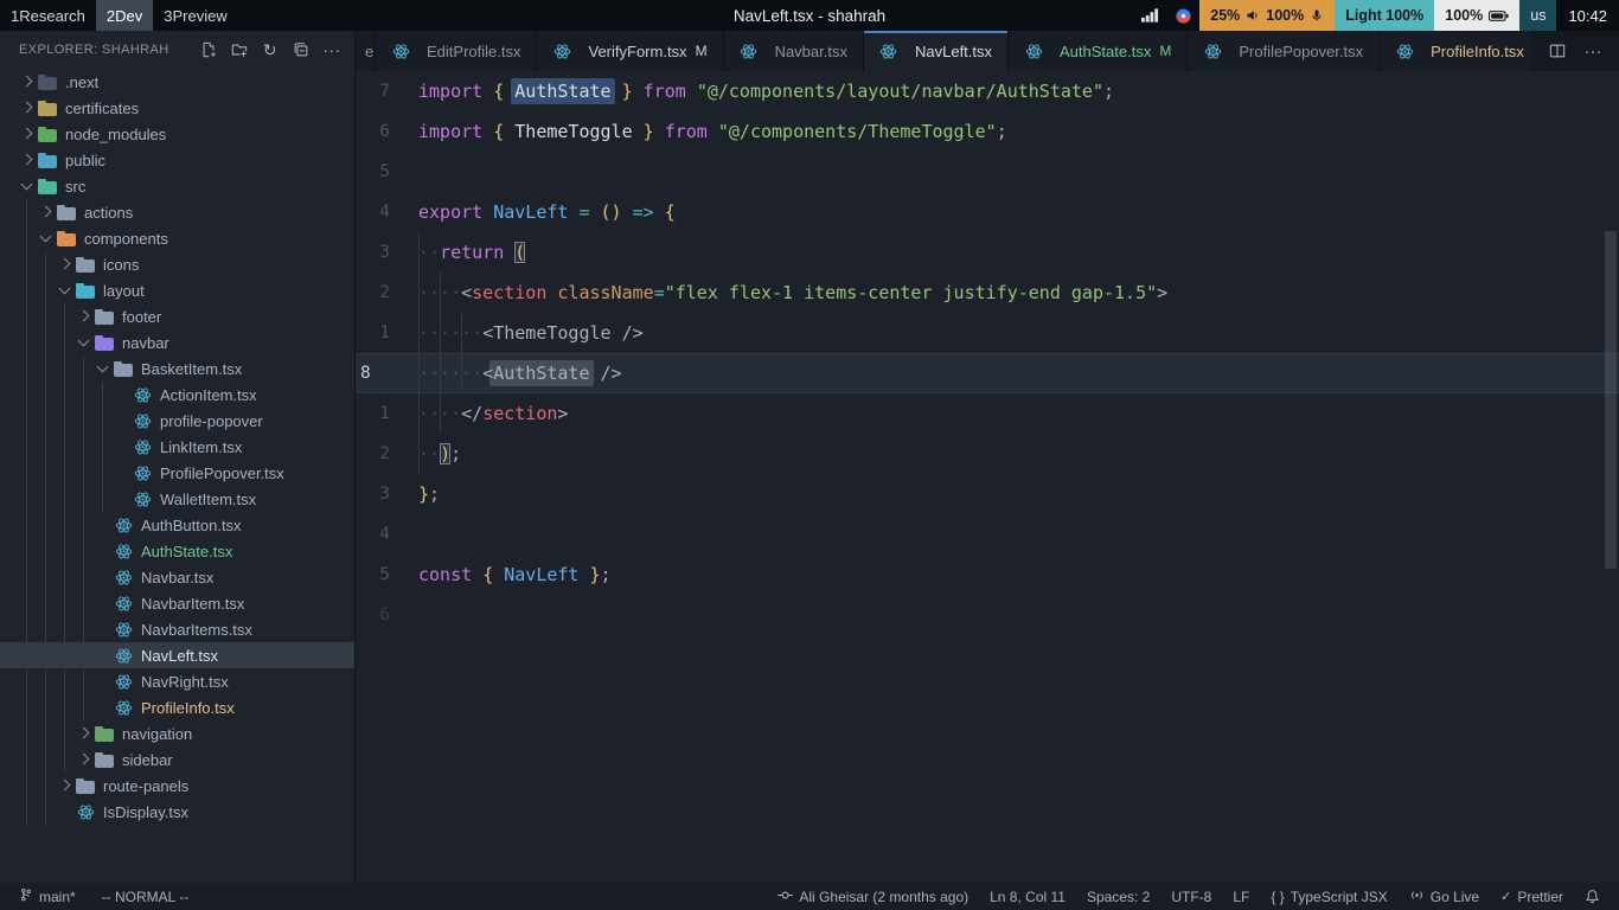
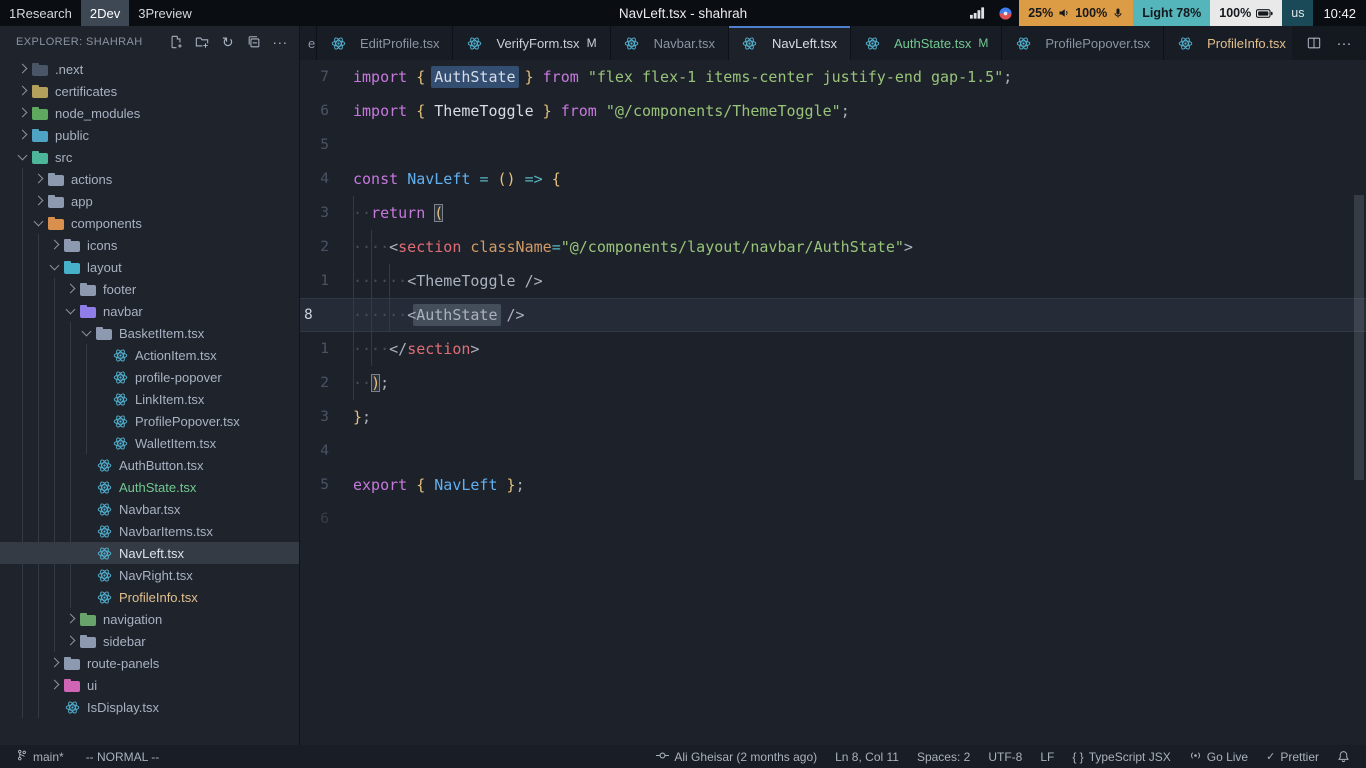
  1Research
  2Dev
  3Preview
  NavLeft.tsx - shahrah
  25%
  100%
- Light 100%
+ Light 78%
  100%
  us
  10:42
  EXPLORER: SHAHRAH
  ↻
  ···
  .next
  certificates
  node_modules
  public
  src
  actions
+ app
  components
  icons
  layout
  footer
  navbar
  BasketItem.tsx
  ActionItem.tsx
  profile-popover
  LinkItem.tsx
  ProfilePopover.tsx
  WalletItem.tsx
  AuthButton.tsx
  AuthState.tsx
  Navbar.tsx
- NavbarItem.tsx
  NavbarItems.tsx
  NavLeft.tsx
  NavRight.tsx
  ProfileInfo.tsx
  navigation
  sidebar
  route-panels
+ ui
  IsDisplay.tsx
  EditProfile.tsx
  VerifyForm.tsx
  M
  Navbar.tsx
  NavLeft.tsx
  AuthState.tsx
  M
  ProfilePopover.tsx
  ProfileInfo.tsx
  ···
  7
- import { AuthState } from "@/components/layout/navbar/AuthState";
+ import { AuthState } from "flex flex-1 items-center justify-end gap-1.5";
  6
  import { ThemeToggle } from "@/components/ThemeToggle";
  5
  4
- export NavLeft = () => {
+ const NavLeft = () => {
  3
  ··return (
  2
- ····<section className="flex flex-1 items-center justify-end gap-1.5">
+ ····<section className="@/components/layout/navbar/AuthState">
  1
  ······<ThemeToggle />
  8
  ······<AuthState />
  1
  ····</section>
  2
  ··);
  3
  };
  4
  5
- const { NavLeft };
+ export { NavLeft };
  6
  main*
  -- NORMAL --
  Ali Gheisar (2 months ago)
  Ln 8, Col 11
  Spaces: 2
  UTF-8
  LF
  { }
  TypeScript JSX
  Go Live
  ✓
  Prettier
